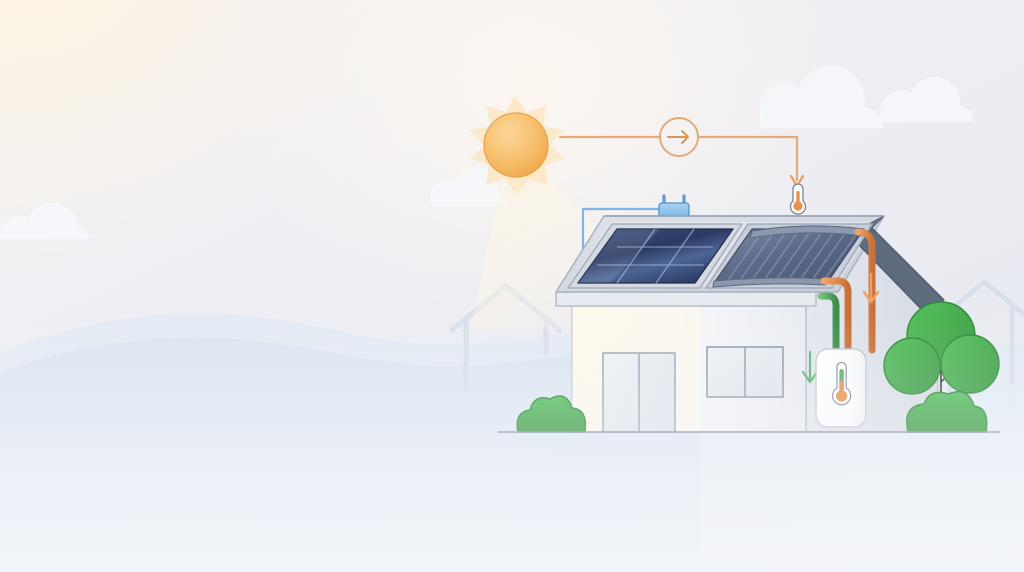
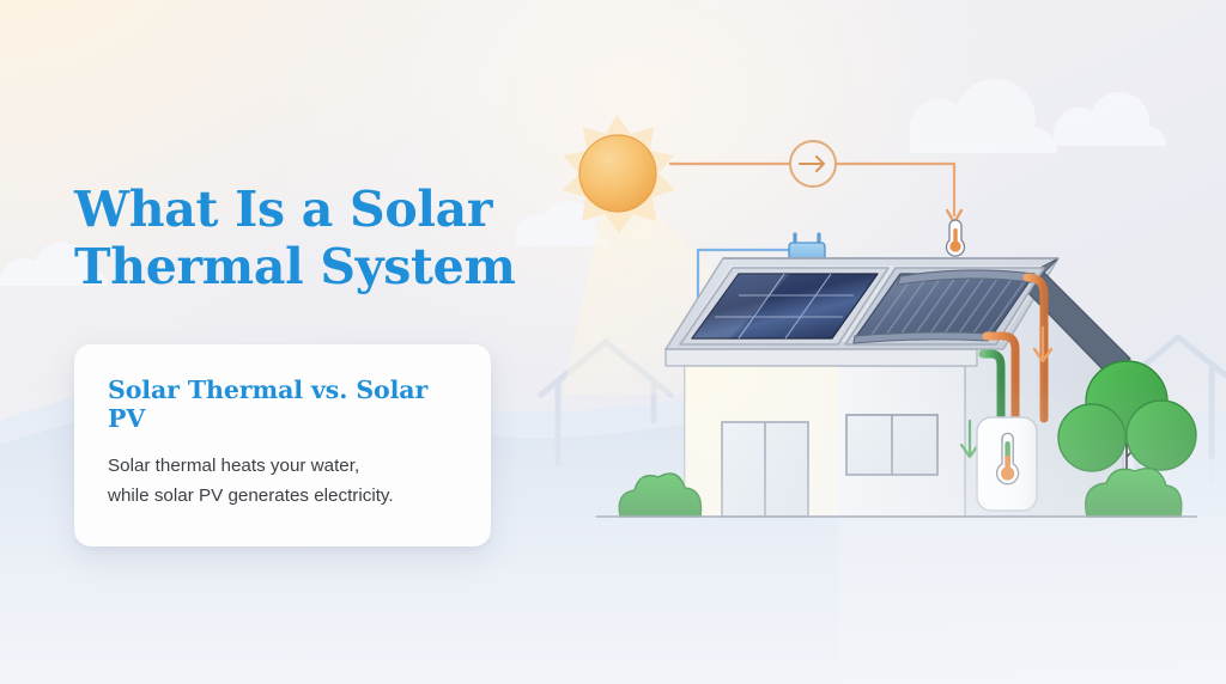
+ What Is a Solar
+ Thermal System
+ Solar Thermal vs. Solar PV
+ Solar thermal heats your water,
+ while solar PV generates electricity.
